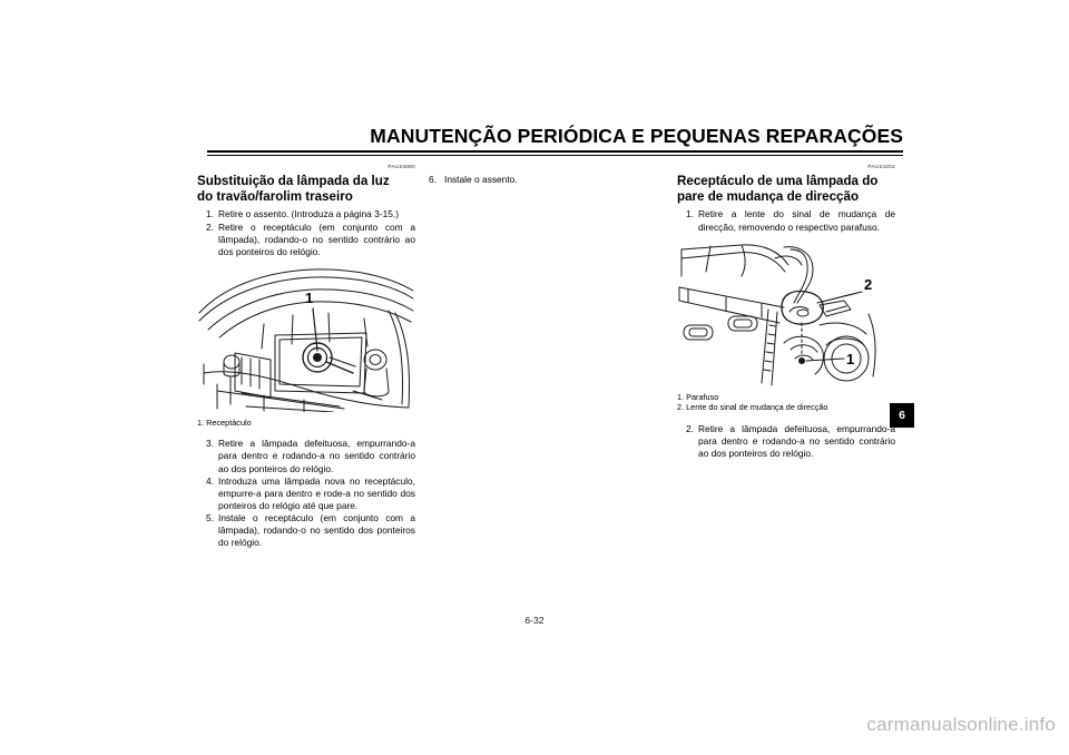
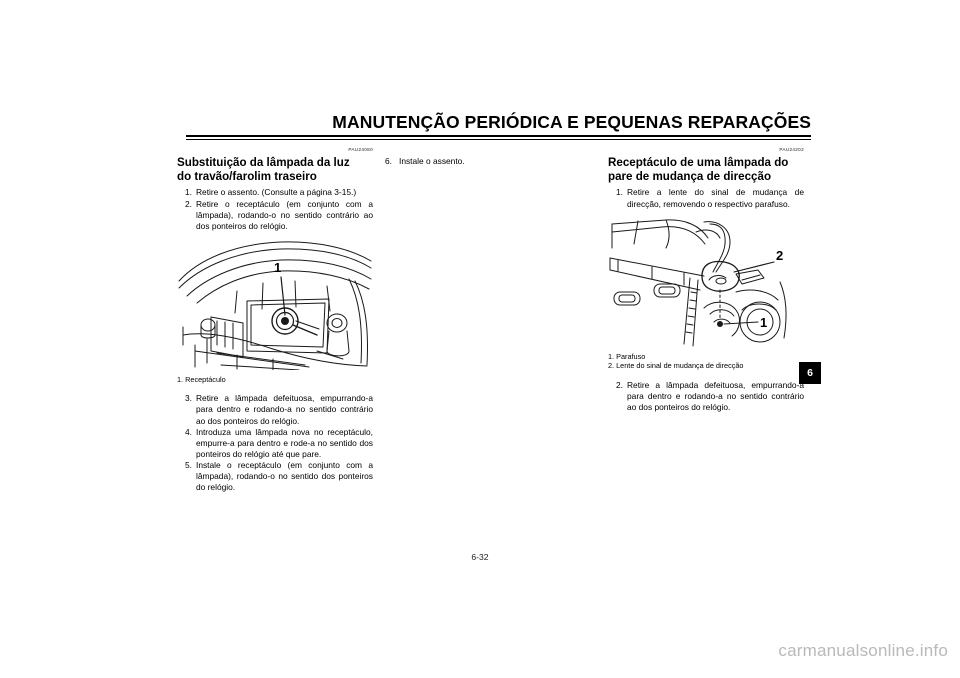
  MANUTENÇÃO PERIÓDICA E PEQUENAS REPARAÇÕES
  Substituição da lâmpada da luz
  do travão/farolim traseiro
  1.
- Retire o assento. (Introduza a página 3-15.)
+ Retire o assento. (Consulte a página 3-15.)
  2.
  Retire o receptáculo (em conjunto com a lâmpada), rodando-o no sentido contrário ao dos ponteiros do relógio.
  1
  1. Receptáculo
  3.
  Retire a lâmpada defeituosa, empurrando-a para dentro e rodando-a no sentido contrário ao dos ponteiros do relógio.
  4.
  Introduza uma lâmpada nova no receptáculo, empurre-a para dentro e rode-a no sentido dos ponteiros do relógio até que pare.
  5.
  Instale o receptáculo (em conjunto com a lâmpada), rodando-o no sentido dos ponteiros do relógio.
  6.
  Instale o assento.
  Receptáculo de uma lâmpada do
  pare de mudança de direcção
  1.
  Retire a lente do sinal de mudança de direcção, removendo o respectivo parafuso.
  2
  1
  1. Parafuso
  2. Lente do sinal de mudança de direcção
  2.
  Retire a lâmpada defeituosa, empurrando-a para dentro e rodando-a no sentido contrário ao dos ponteiros do relógio.
  6
  6-32
  carmanualsonline.info
